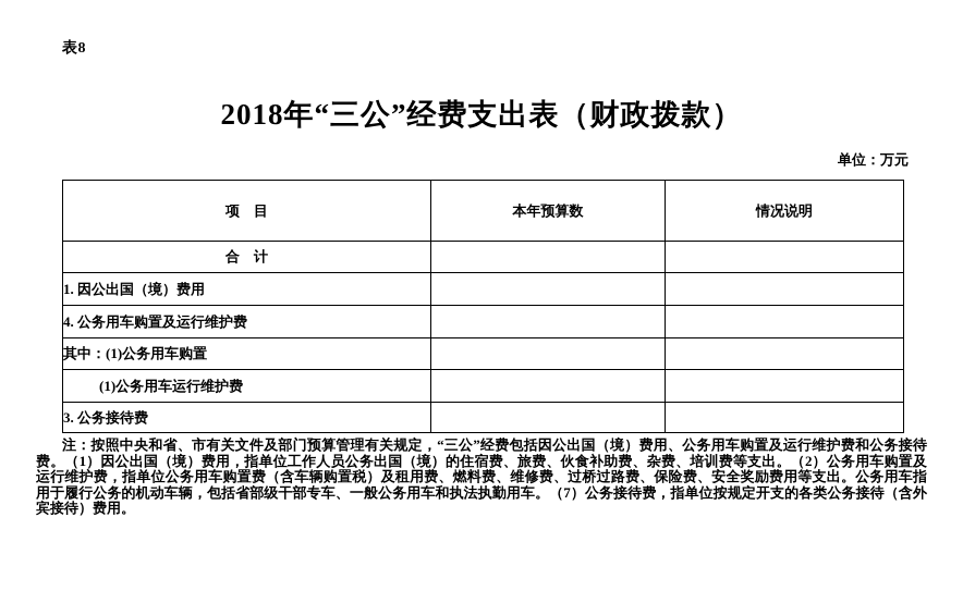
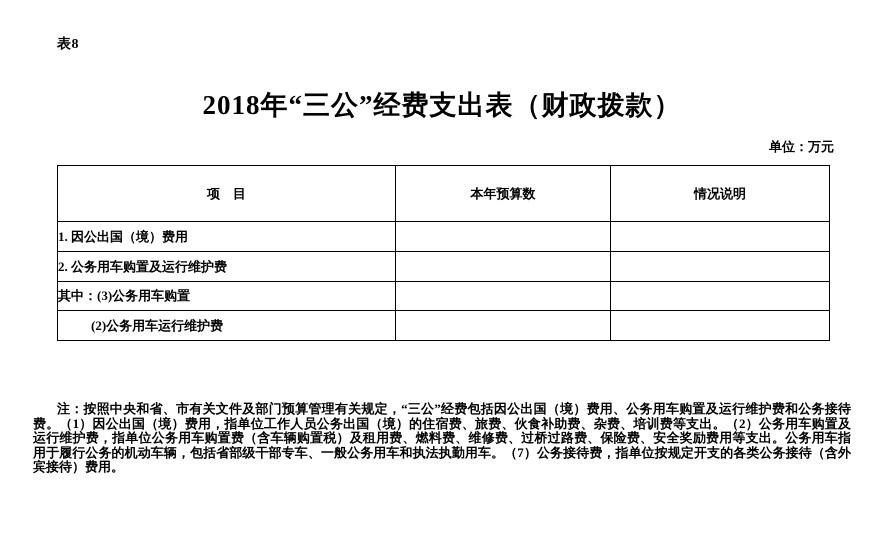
  表8
  2018年“三公”经费支出表（财政拨款）
  单位：万元
  项 目	本年预算数	情况说明
- 合 计
  1. 因公出国（境）费用
- 4. 公务用车购置及运行维护费
+ 2. 公务用车购置及运行维护费
- 其中：(1)公务用车购置
+ 其中：(3)公务用车购置
- (1)公务用车运行维护费
+ (2)公务用车运行维护费
- 3. 公务接待费
  注：按照中央和省、市有关文件及部门预算管理有关规定，“三公”经费包括因公出国（境）费用、公务用车购置及运行维护费和公务接待费。（1）因公出国（境）费用，指单位工作人员公务出国（境）的住宿费、旅费、伙食补助费、杂费、培训费等支出。（2）公务用车购置及运行维护费，指单位公务用车购置费（含车辆购置税）及租用费、燃料费、维修费、过桥过路费、保险费、安全奖励费用等支出。公务用车指用于履行公务的机动车辆，包括省部级干部专车、一般公务用车和执法执勤用车。（7）公务接待费，指单位按规定开支的各类公务接待（含外宾接待）费用。
